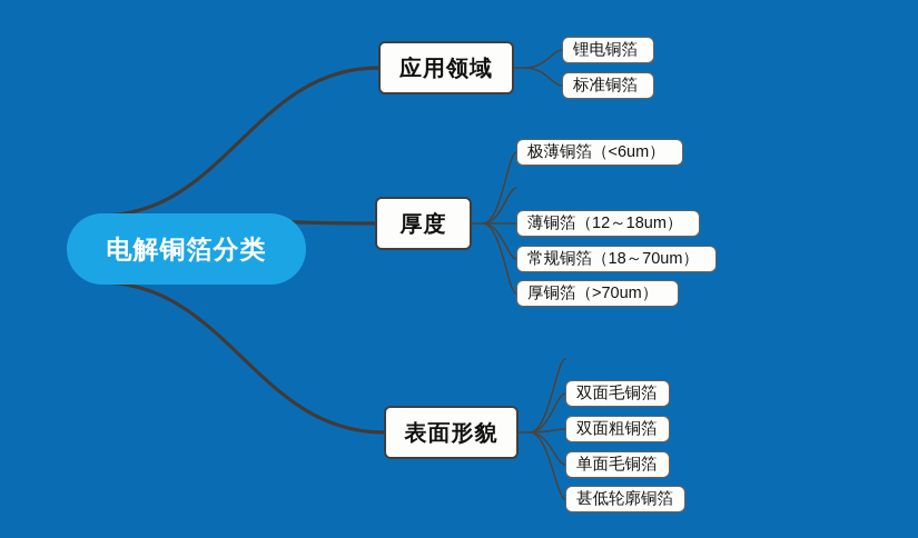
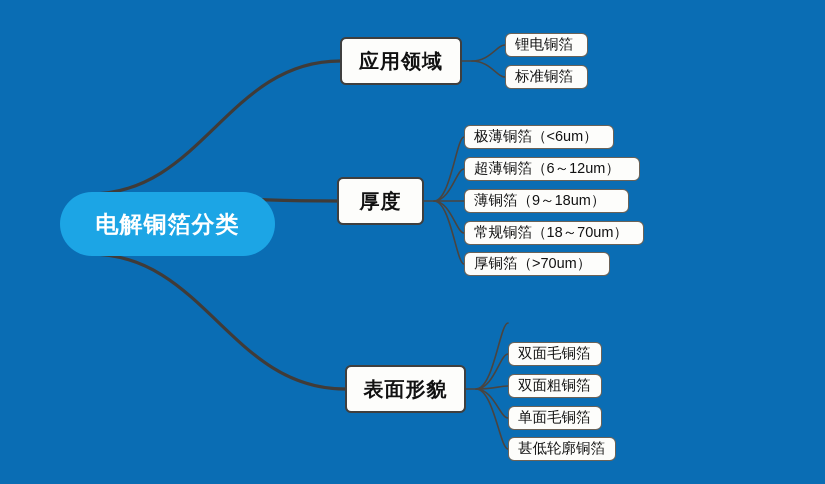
  电解铜箔分类
  应用领域
  锂电铜箔
  标准铜箔
  厚度
  极薄铜箔（<6um）
+ 超薄铜箔（6～12um）
- 薄铜箔（12～18um）
+ 薄铜箔（9～18um）
  常规铜箔（18～70um）
  厚铜箔（>70um）
  表面形貌
  双面毛铜箔
  双面粗铜箔
  单面毛铜箔
  甚低轮廓铜箔
